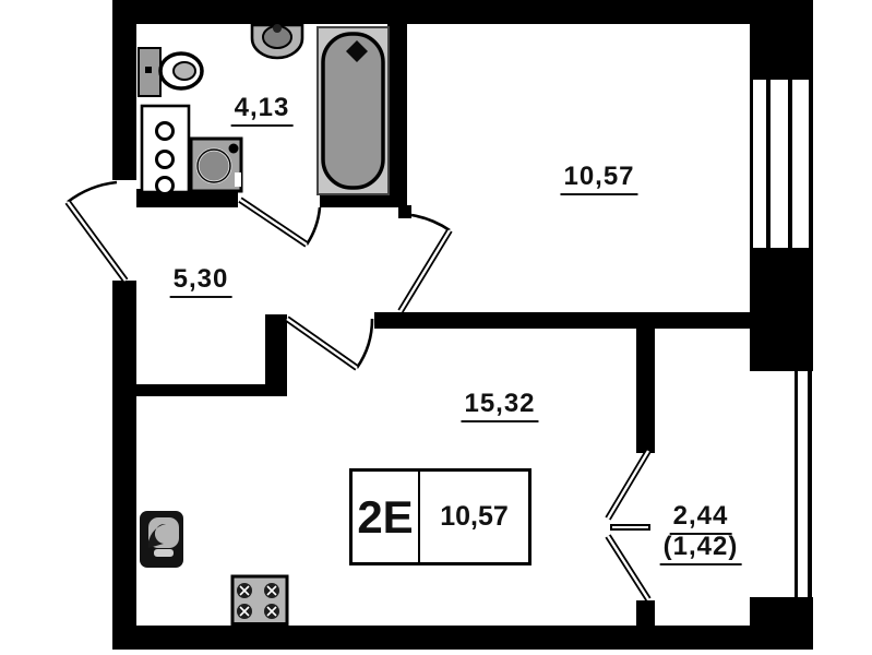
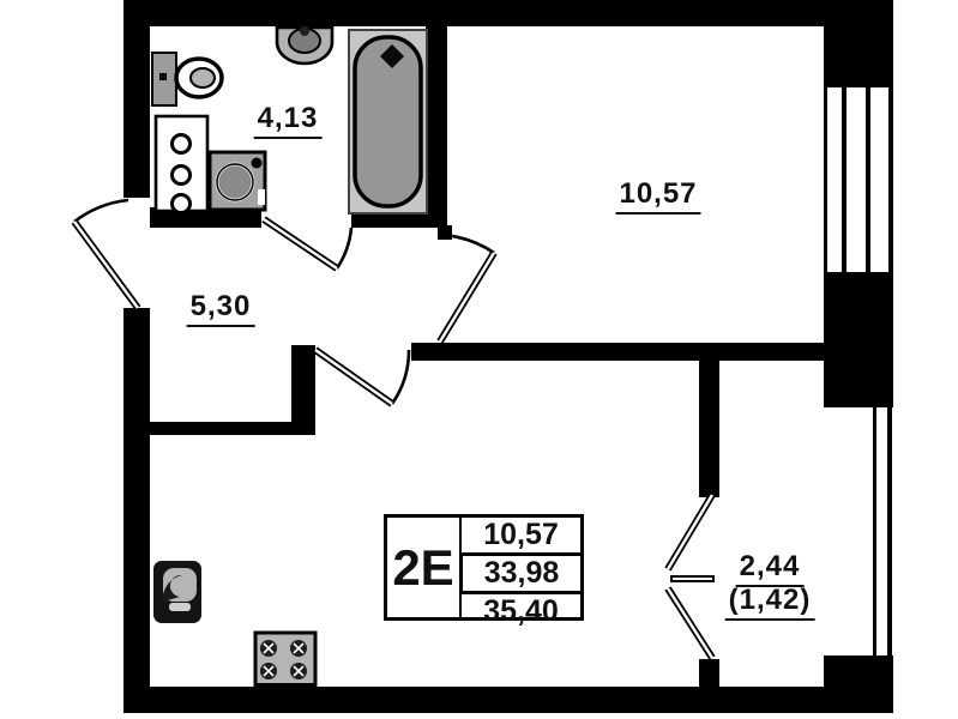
  4,13
  10,57
  5,30
- 15,32
  2,44
  (1,42)
  2Е
  10,57
+ 33,98
+ 35,40
